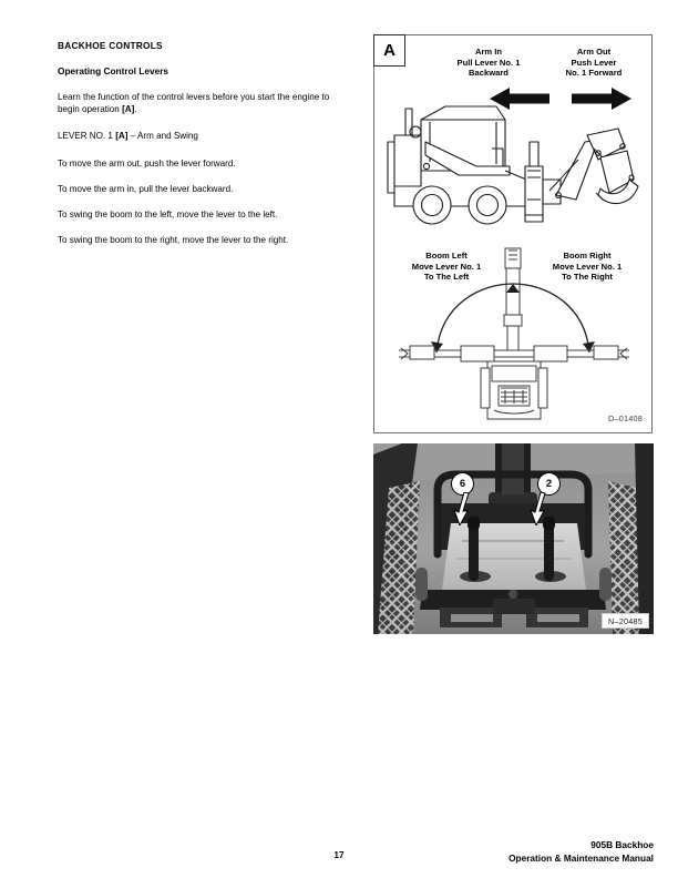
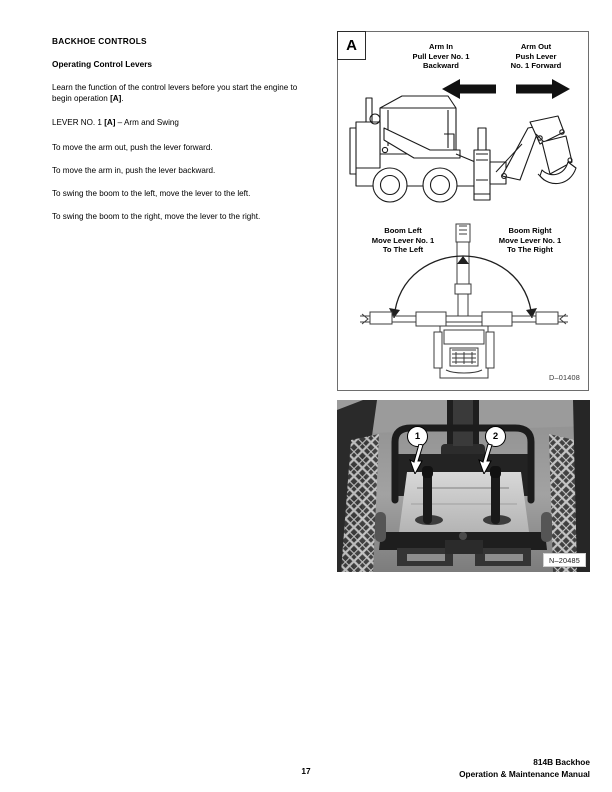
  BACKHOE CONTROLS
  Operating Control Levers
  Learn the function of the control levers before you start the engine to begin operation [A].
  LEVER NO. 1 [A] – Arm and Swing
  To move the arm out, push the lever forward.
- To move the arm in, pull the lever backward.
+ To move the arm in, push the lever backward.
  To swing the boom to the left, move the lever to the left.
  To swing the boom to the right, move the lever to the right.
  A
  Arm In
  Pull Lever No. 1
  Backward
  Arm Out
  Push Lever
  No. 1 Forward
  Boom Left
  Move Lever No. 1
  To The Left
  Boom Right
  Move Lever No. 1
  To The Right
  D–01408
- 6
+ 1
  2
  N–20485
  17
- 905B Backhoe
+ 814B Backhoe
  Operation & Maintenance Manual
